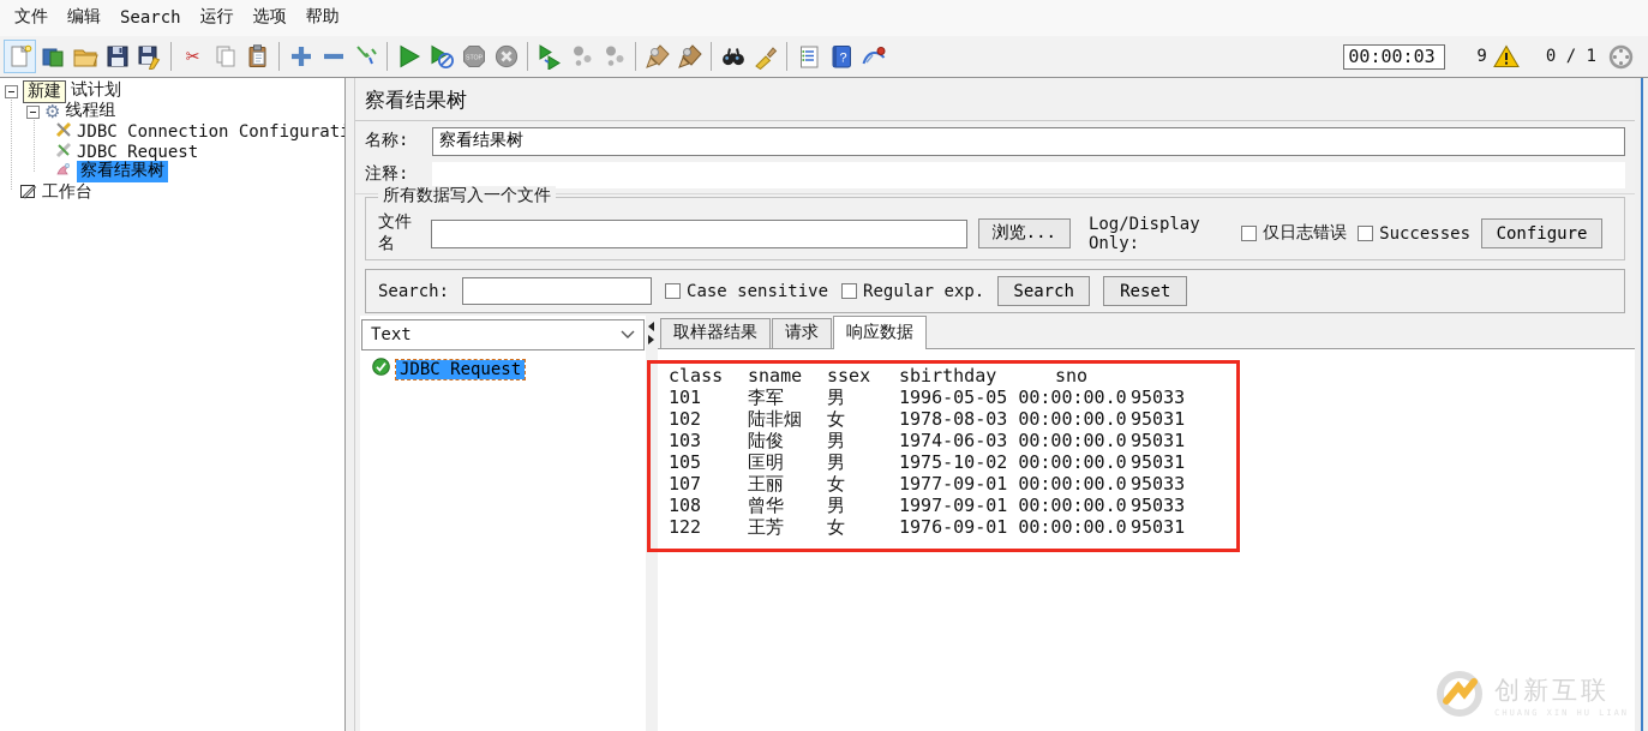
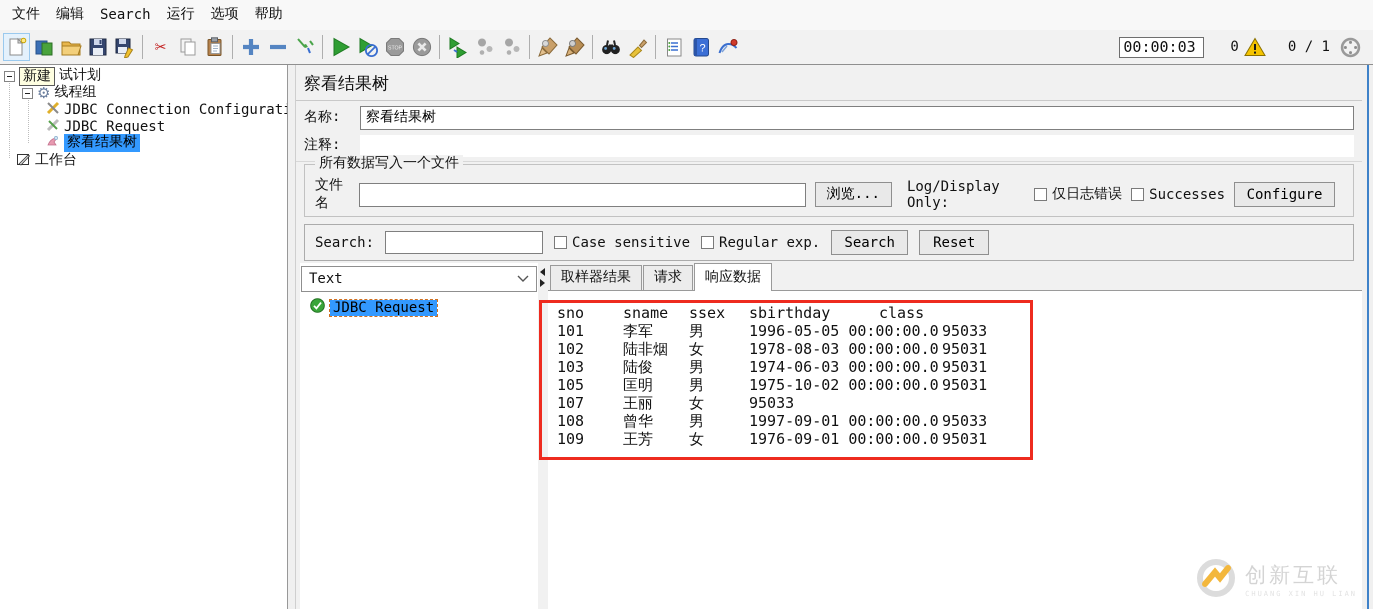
  文件
  编辑
  Search
  运行
  选项
  帮助
  ✂
  ?
  00:00:03
- 9
+ 0
  0 / 1
  新建
  试计划
  ⚙
  线程组
  JDBC Connection Configurat
  JDBC Request
  察看结果树
  工作台
  察看结果树
  名称:
  察看结果树
  注释:
  所有数据写入一个文件
  文件名
  浏览...
  Log/Display Only:
  仅日志错误
  Successes
  Configure
  Search:
  Case sensitive
  Regular exp.
  Search
  Reset
  Text
  JDBC Request
  取样器结果
  请求
  响应数据
- class
+ sno
  sname
  ssex
  sbirthday
- sno
+ class
  101
  李军
  男
  1996-05-05 00:00:00.0
  95033
  102
  陆非烟
  女
  1978-08-03 00:00:00.0
  95031
  103
  陆俊
  男
  1974-06-03 00:00:00.0
  95031
  105
  匡明
  男
  1975-10-02 00:00:00.0
  95031
  107
  王丽
  女
- 1977-09-01 00:00:00.0
  95033
  108
  曾华
  男
  1997-09-01 00:00:00.0
  95033
- 122
+ 109
  王芳
  女
  1976-09-01 00:00:00.0
  95031
  创新互联
  CHUANG XIN HU LIAN
